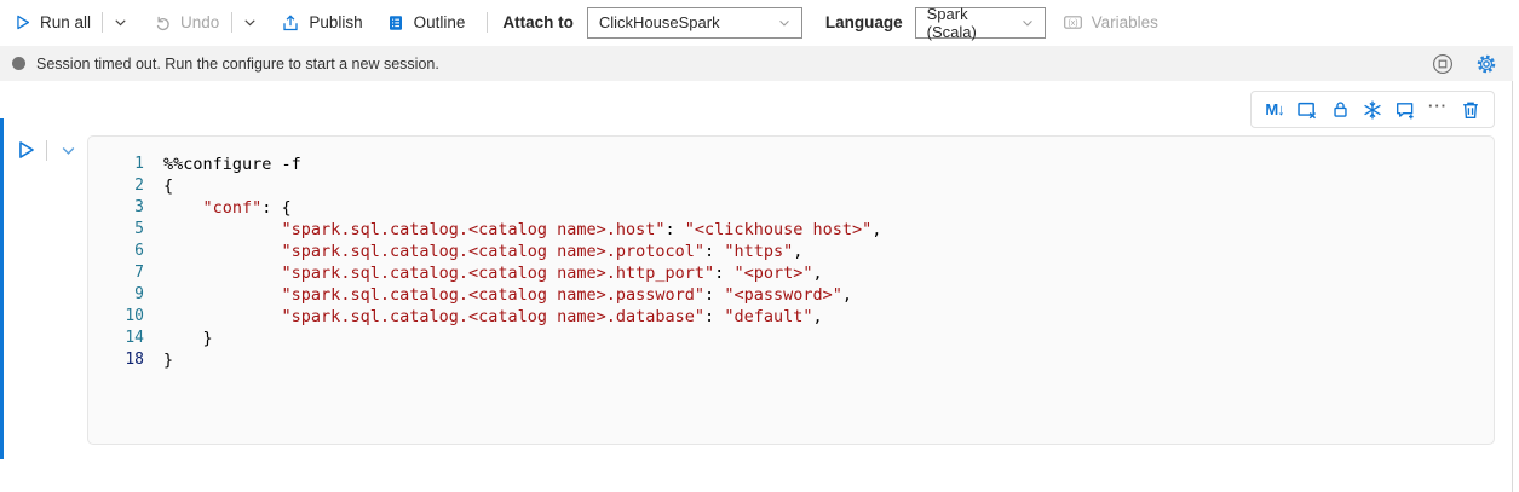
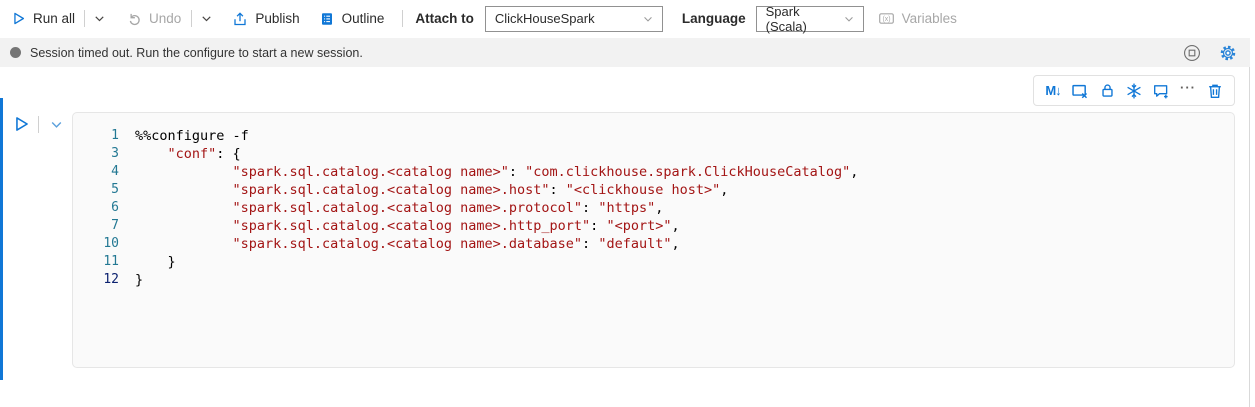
  Run all
  Undo
  Publish
  Outline
  Attach to
  ClickHouseSpark
  Language
  Spark (Scala)
  Variables
  Session timed out. Run the configure to start a new session.
  M↓
  ···
  1
  %%configure -f
- 2
- {
  3
  "conf": {
+ 4
+ "spark.sql.catalog.<catalog name>": "com.clickhouse.spark.ClickHouseCatalog",
  5
  "spark.sql.catalog.<catalog name>.host": "<clickhouse host>",
  6
  "spark.sql.catalog.<catalog name>.protocol": "https",
  7
  "spark.sql.catalog.<catalog name>.http_port": "<port>",
- 9
- "spark.sql.catalog.<catalog name>.password": "<password>",
  10
  "spark.sql.catalog.<catalog name>.database": "default",
- 14
+ 11
  }
- 18
+ 12
  }
